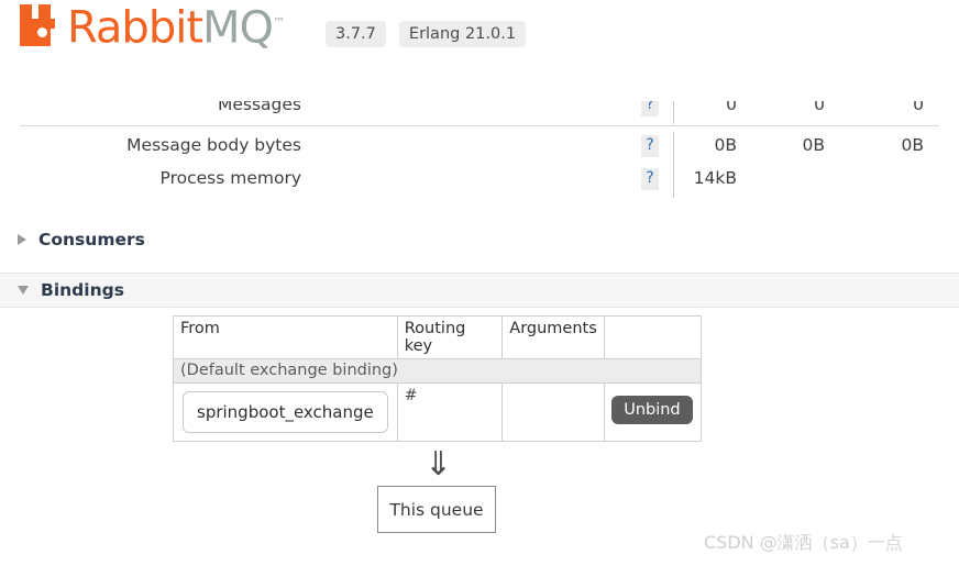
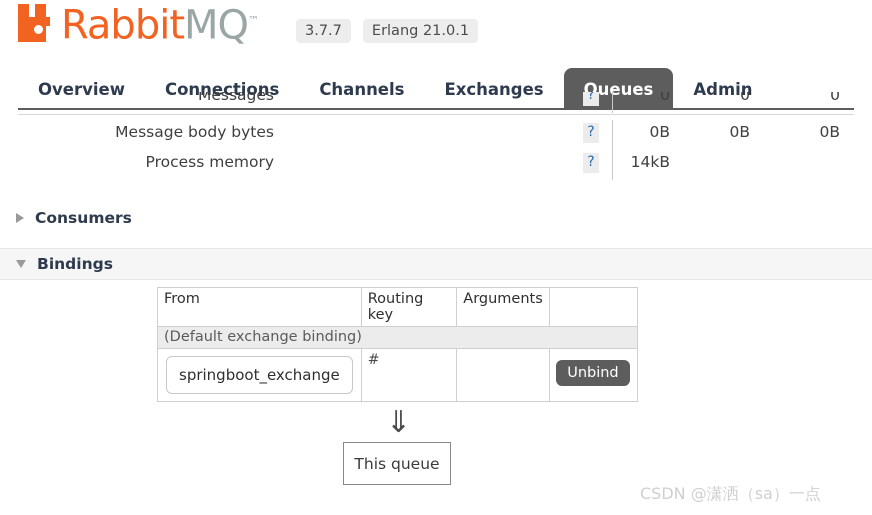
  RabbitMQ™
  3.7.7
  Erlang 21.0.1
+ Overview
+ Connections
+ Channels
+ Exchanges
+ Queues
+ Admin
  Messages
  ?
  0
  0
  0
  Message body bytes
  ?
  0B
  0B
  0B
  Process memory
  ?
  14kB
  Consumers
  Bindings
  From	Routing key	Arguments
  (Default exchange binding)
  springboot_exchange	#		Unbind
  ⇓
  This queue
  CSDN @潇洒（sa）一点
